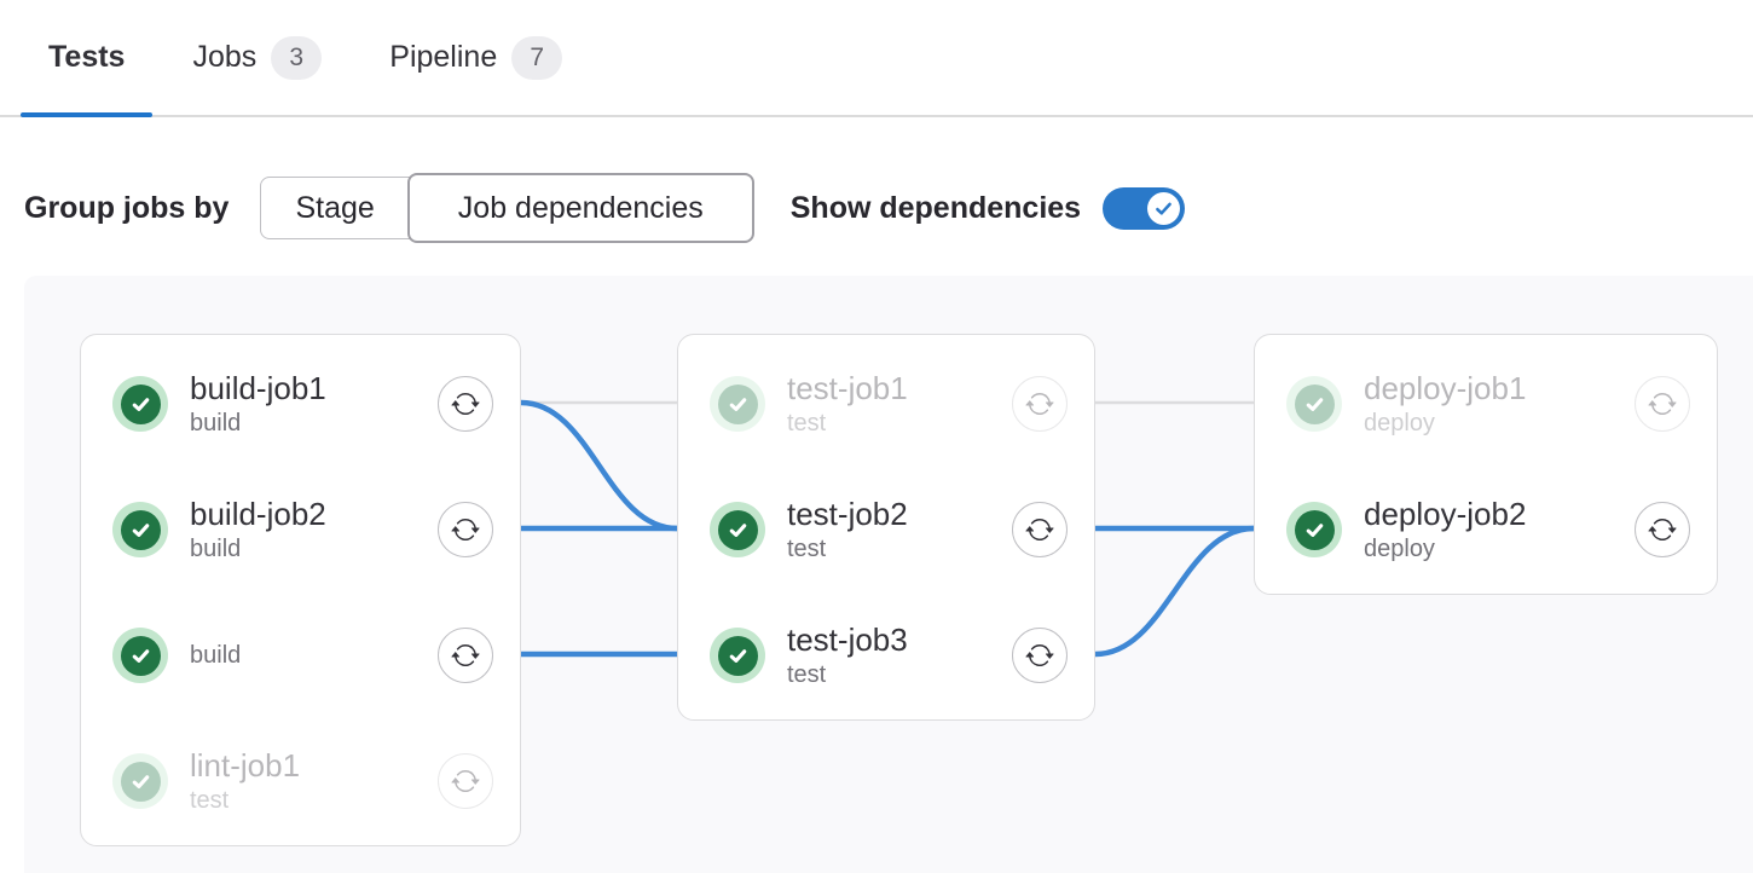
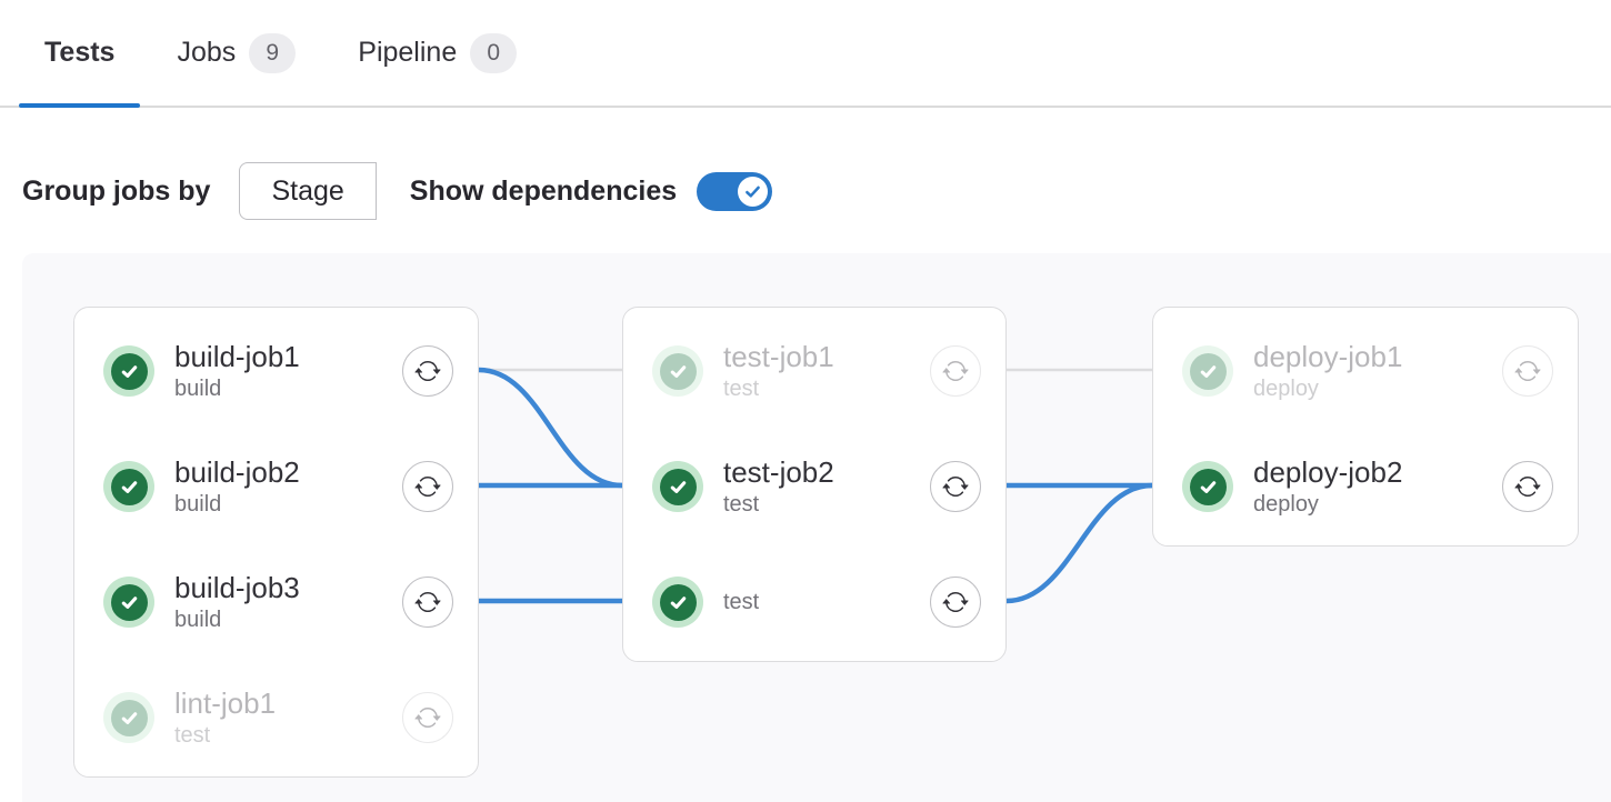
  Tests
  Jobs
- 3
+ 9
  Pipeline
- 7
+ 0
  Group jobs by
  Stage
- Job dependencies
  Show dependencies
  build-job1
  build
  build-job2
  build
+ build-job3
  build
  lint-job1
  test
  test-job1
  test
  test-job2
  test
- test-job3
  test
  deploy-job1
  deploy
  deploy-job2
  deploy
